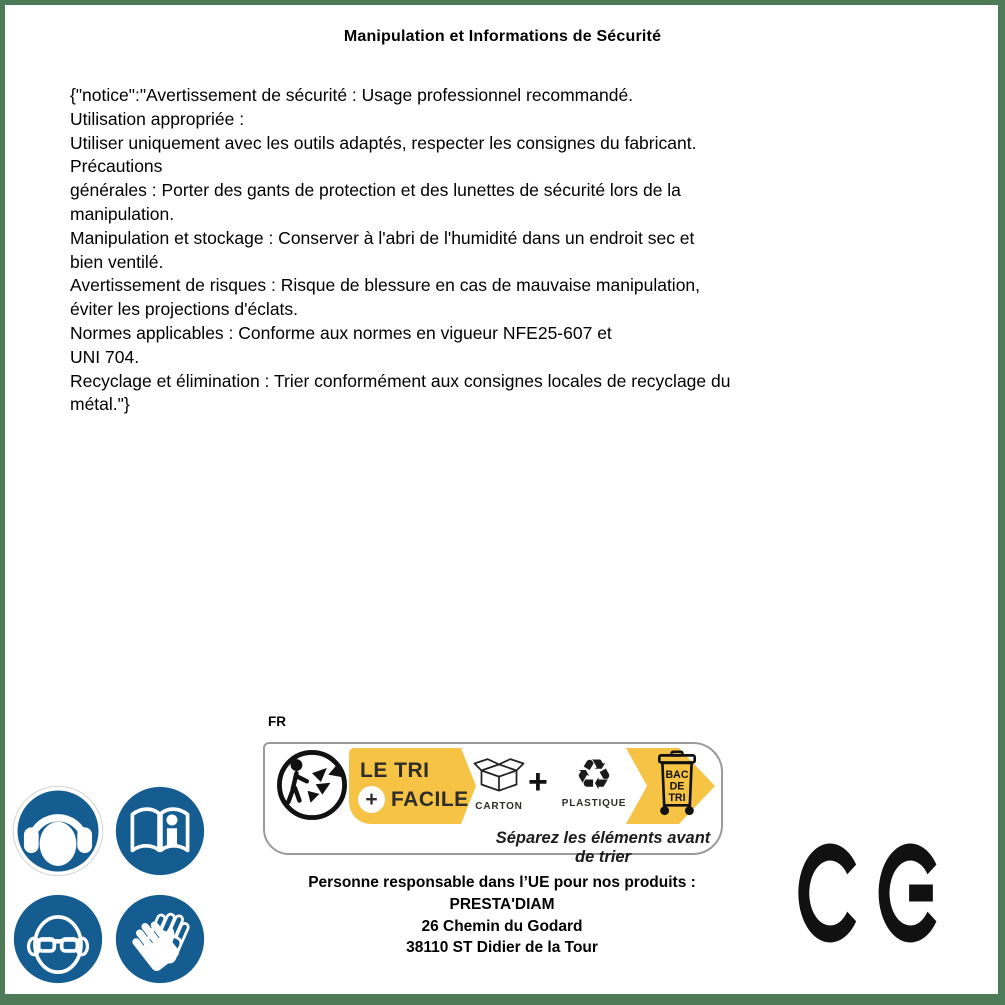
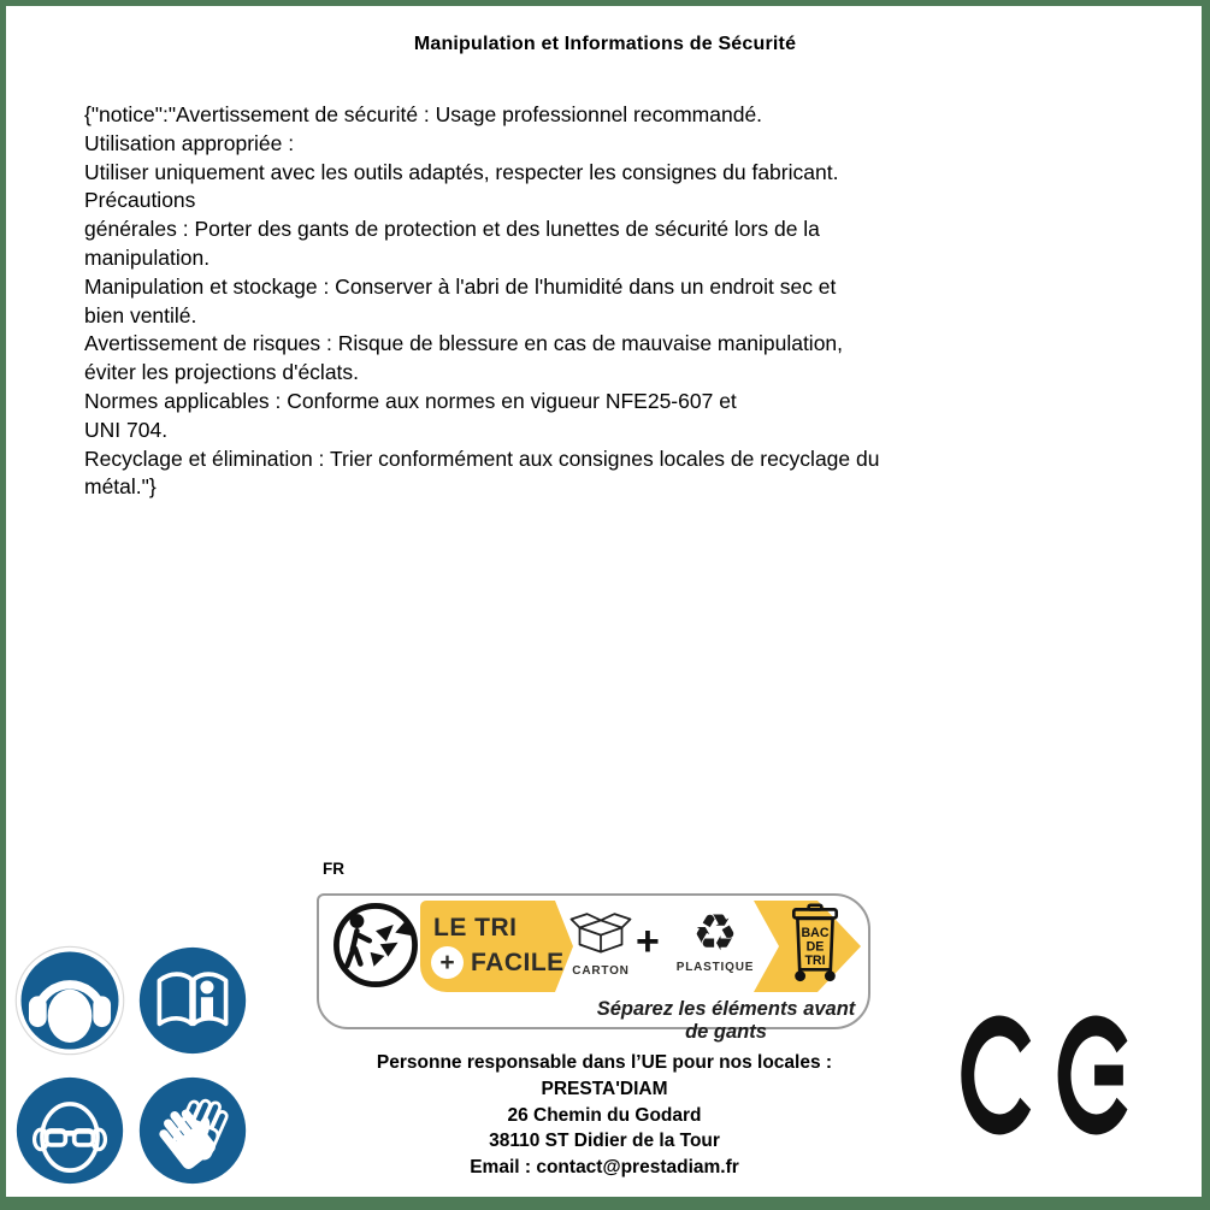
  Manipulation et Informations de Sécurité
  {"notice":"Avertissement de sécurité : Usage professionnel recommandé.
  Utilisation appropriée :
  Utiliser uniquement avec les outils adaptés, respecter les consignes du fabricant.
  Précautions
  générales : Porter des gants de protection et des lunettes de sécurité lors de la
  manipulation.
  Manipulation et stockage : Conserver à l'abri de l'humidité dans un endroit sec et
  bien ventilé.
  Avertissement de risques : Risque de blessure en cas de mauvaise manipulation,
  éviter les projections d'éclats.
  Normes applicables : Conforme aux normes en vigueur NFE25-607 et
  UNI 704.
  Recyclage et élimination : Trier conformément aux consignes locales de recyclage du
  métal."}
  FR
  LE TRI
  +
  FACILE
  CARTON
  +
  ♻
  PLASTIQUE
  BAC
  DE
  TRI
- Séparez les éléments avant de trier
+ Séparez les éléments avant de gants
- Personne responsable dans l’UE pour nos produits :
+ Personne responsable dans l’UE pour nos locales :
  PRESTA'DIAM
  26 Chemin du Godard
  38110 ST Didier de la Tour
+ Email : contact@prestadiam.fr
